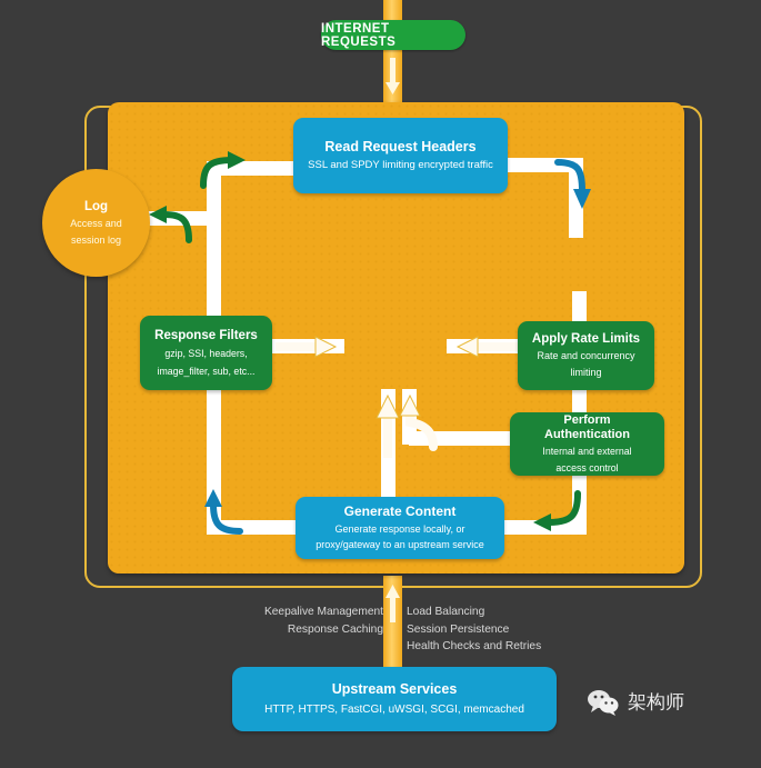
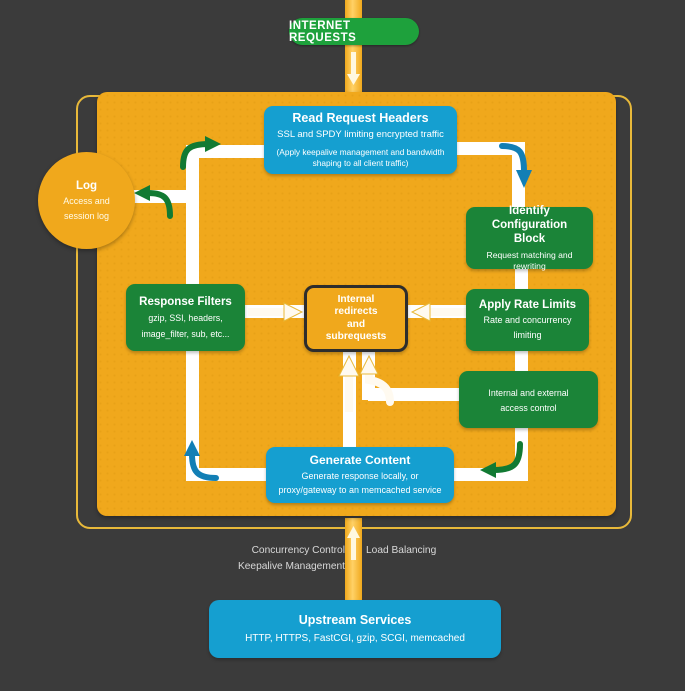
  INTERNET REQUESTS
  Read Request Headers
  SSL and SPDY limiting encrypted traffic
+ (Apply keepalive management and bandwidth shaping to all client traffic)
+ Identify
+ Configuration Block
+ Request matching and rewriting
  Apply Rate Limits
  Rate and concurrency
  limiting
- Perform Authentication
  Internal and external
  access control
  Response Filters
  gzip, SSI, headers,
  image_filter, sub, etc...
+ Internal redirects
+ and subrequests
  Generate Content
  Generate response locally, or
- proxy/gateway to an upstream service
+ proxy/gateway to an memcached service
  Log
  Access and
  session log
  Upstream Services
- HTTP, HTTPS, FastCGI, uWSGI, SCGI, memcached
+ HTTP, HTTPS, FastCGI, gzip, SCGI, memcached
+ Concurrency Control
  Keepalive Management
- Response Caching
  Load Balancing
- Session Persistence
- Health Checks and Retries
- 架构师
